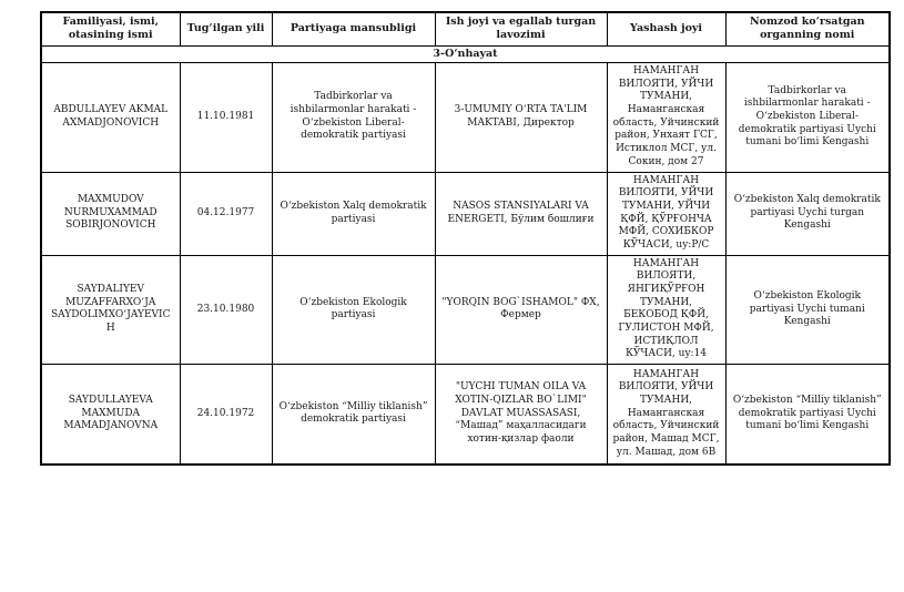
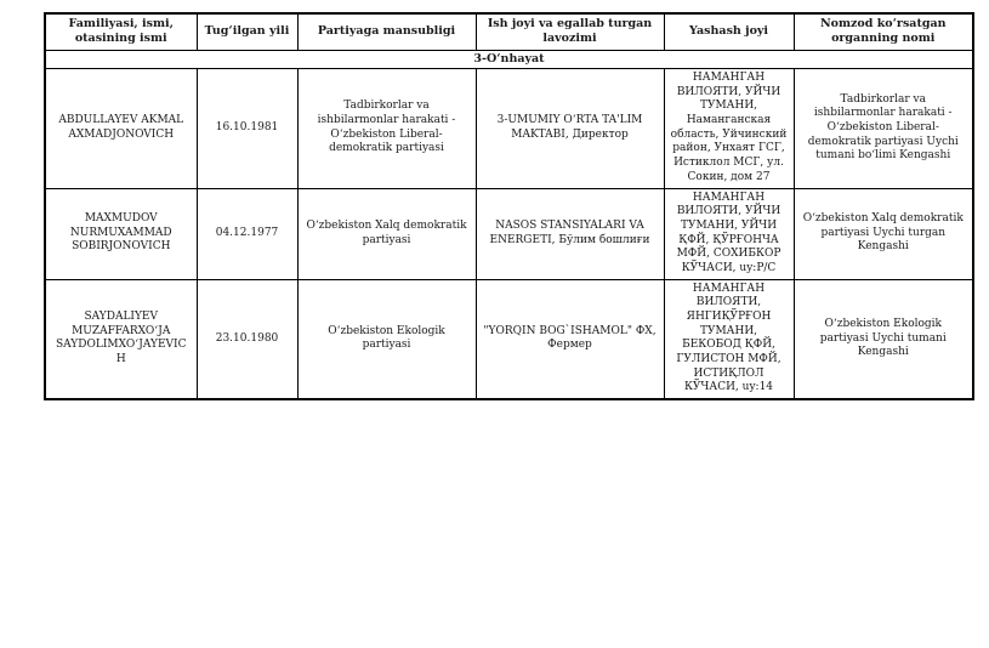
  Familiyasi, ismi, otasining ismi	Tugʻilgan yili	Partiyaga mansubligi	Ish joyi va egallab turgan lavozimi	Yashash joyi	Nomzod koʻrsatgan organning nomi
  3-Oʻnhayat
- ABDULLAYEV AKMAL AXMADJONOVICH	11.10.1981	Tadbirkorlar va ishbilarmonlar harakati - Oʻzbekiston Liberal-demokratik partiyasi	3-UMUMIY OʻRTA TA'LIM MAKTABI, Директор	НАМАНГАН ВИЛОЯТИ, УЙЧИ ТУМАНИ, Наманганская область, Уйчинский район, Унхаят ГСГ, Истиклол МСГ, ул. Сокин, дом 27	Tadbirkorlar va ishbilarmonlar harakati - Oʻzbekiston Liberal-demokratik partiyasi Uychi tumani boʻlimi Kengashi
+ ABDULLAYEV AKMAL AXMADJONOVICH	16.10.1981	Tadbirkorlar va ishbilarmonlar harakati - Oʻzbekiston Liberal-demokratik partiyasi	3-UMUMIY OʻRTA TA'LIM MAKTABI, Директор	НАМАНГАН ВИЛОЯТИ, УЙЧИ ТУМАНИ, Наманганская область, Уйчинский район, Унхаят ГСГ, Истиклол МСГ, ул. Сокин, дом 27	Tadbirkorlar va ishbilarmonlar harakati - Oʻzbekiston Liberal-demokratik partiyasi Uychi tumani boʻlimi Kengashi
  MAXMUDOV NURMUXAMMAD SOBIRJONOVICH	04.12.1977	Oʻzbekiston Xalq demokratik partiyasi	NASOS STANSIYALARI VA ENERGETI, Бўлим бошлиғи	НАМАНГАН ВИЛОЯТИ, УЙЧИ ТУМАНИ, УЙЧИ ҚФЙ, ҚЎРҒОНЧА МФЙ, СОХИБКОР КЎЧАСИ, uy:Р/С	Oʻzbekiston Xalq demokratik partiyasi Uychi turgan Kengashi
  SAYDALIYEV MUZAFFARXOʻJA SAYDOLIMXOʻJAYEVICH	23.10.1980	Oʻzbekiston Ekologik partiyasi	"YORQIN BOG`ISHAMOL" ФХ, Фермер	НАМАНГАН ВИЛОЯТИ, ЯНГИҚЎРҒОН ТУМАНИ, БЕКОБОД ҚФЙ, ГУЛИСТОН МФЙ, ИСТИҚЛОЛ КЎЧАСИ, uy:14	Oʻzbekiston Ekologik partiyasi Uychi tumani Kengashi
- SAYDULLAYEVA MAXMUDA MAMADJANOVNA	24.10.1972	Oʻzbekiston “Milliy tiklanish” demokratik partiyasi	"UYCHI TUMAN OILA VA XOTIN-QIZLAR BO`LIMI" DAVLAT MUASSASASI, “Машад” маҳалласидаги хотин-қизлар фаоли	НАМАНГАН ВИЛОЯТИ, УЙЧИ ТУМАНИ, Наманганская область, Уйчинский район, Машад МСГ, ул. Машад, дом 6В	Oʻzbekiston “Milliy tiklanish” demokratik partiyasi Uychi tumani boʻlimi Kengashi
